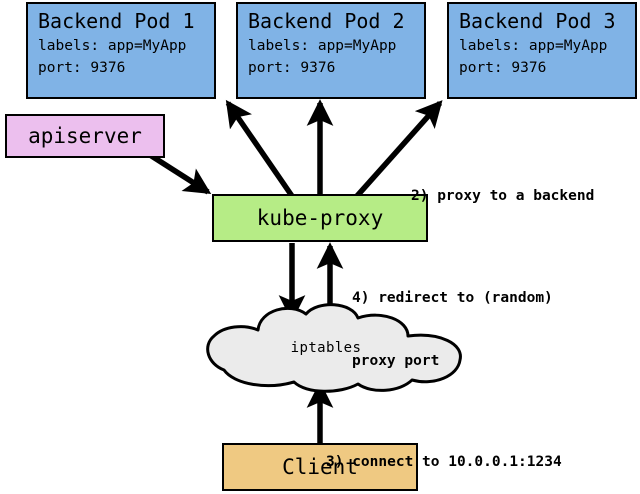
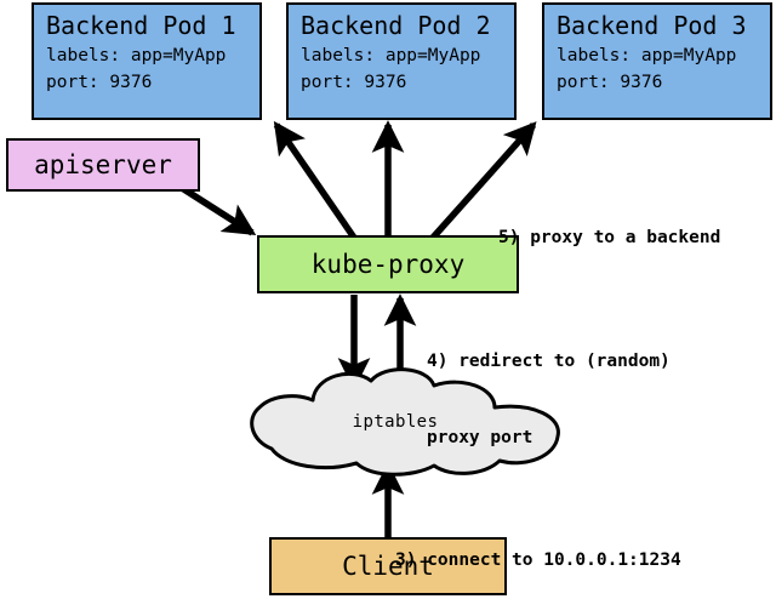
  Backend Pod 1
  labels: app=MyApp
  port: 9376
  Backend Pod 2
  labels: app=MyApp
  port: 9376
  Backend Pod 3
  labels: app=MyApp
  port: 9376
  apiserver
  kube-proxy
  iptables
  Client
  3) connect to 10.0.0.1:1234
  4) redirect to (random)
  proxy port
- 2) proxy to a backend
+ 5) proxy to a backend
